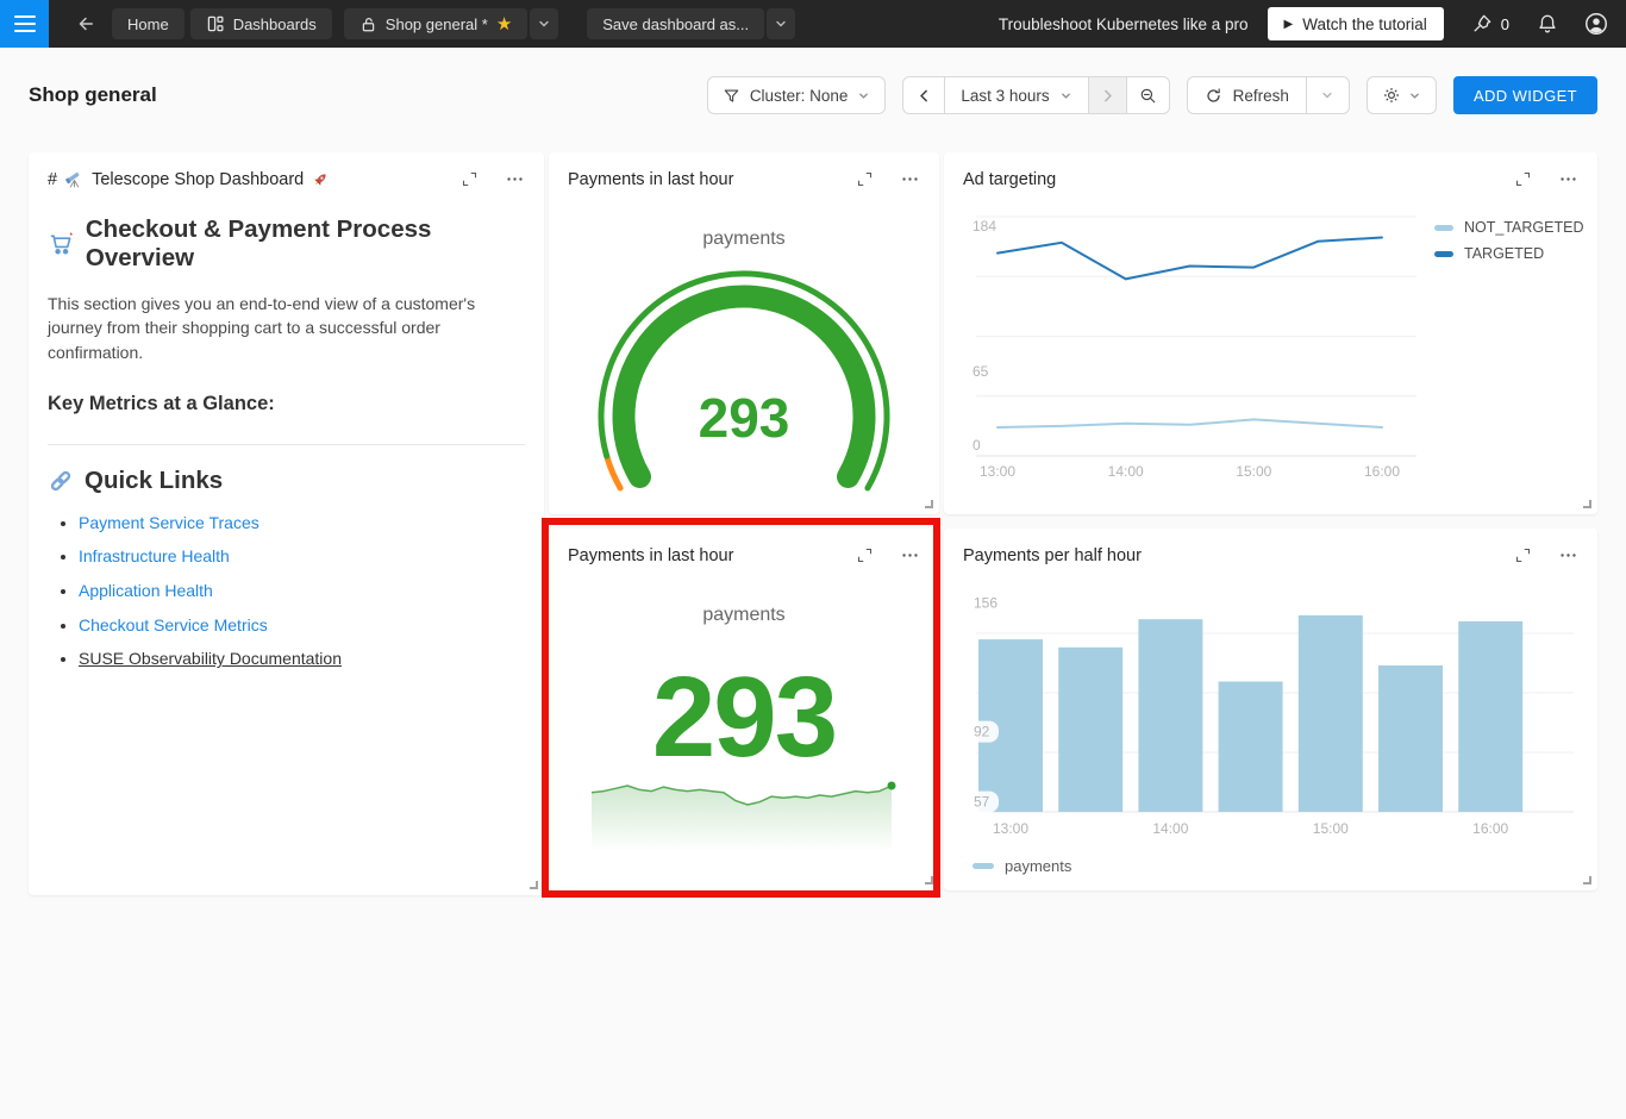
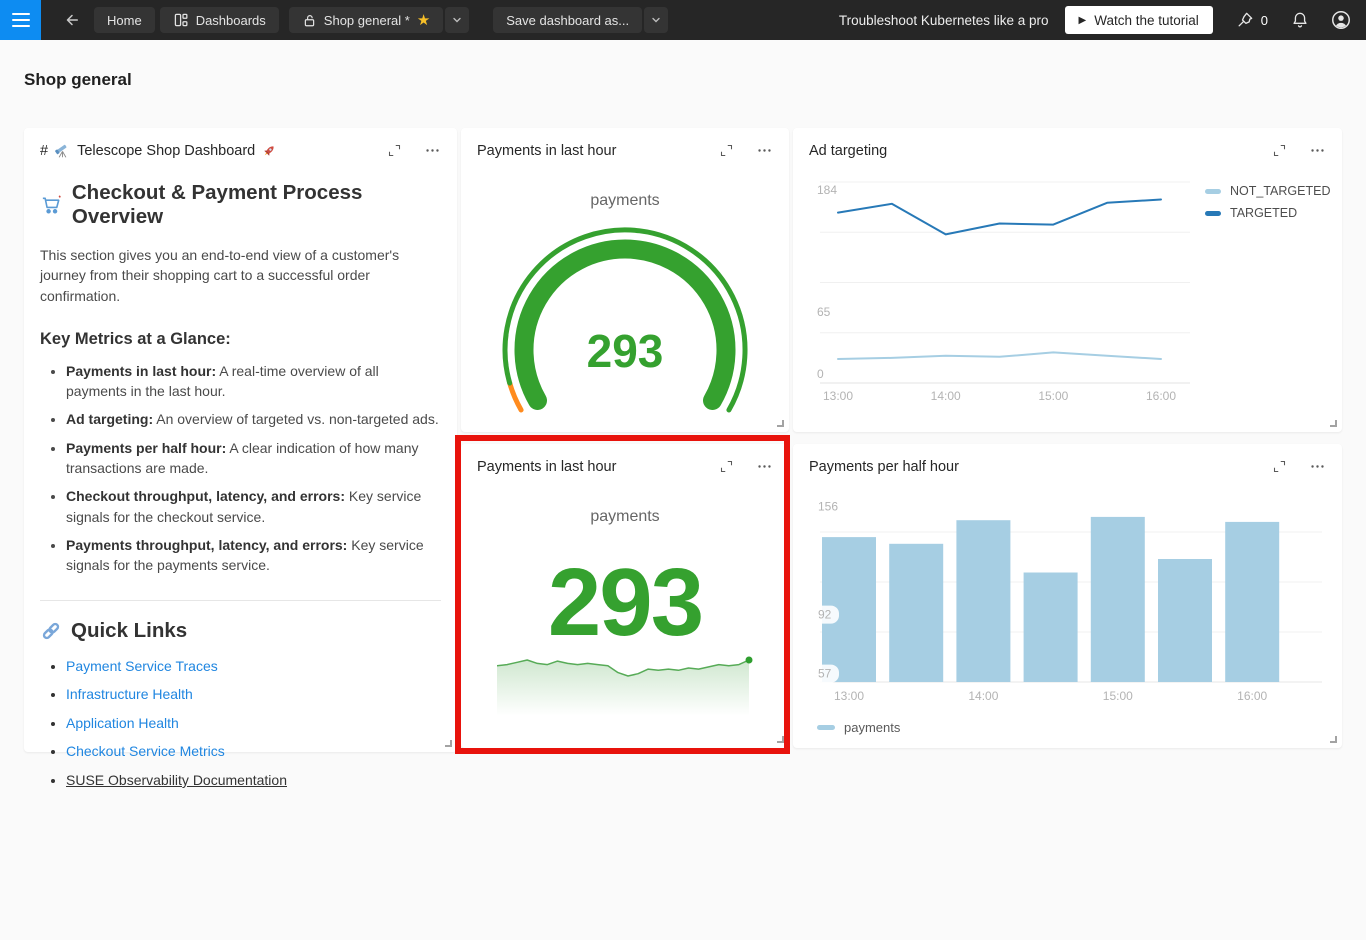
  Home
  Dashboards
  Shop general *
  ★
  Save dashboard as...
  Troubleshoot Kubernetes like a pro
  ▶
  Watch the tutorial
  0
  Shop general
- Cluster: None
- Last 3 hours
- Refresh
- ADD WIDGET
  #
  Telescope Shop Dashboard
  Checkout & Payment Process Overview
  This section gives you an end-to-end view of a customer's journey from their shopping cart to a successful order confirmation.
  Key Metrics at a Glance:
+ Payments in last hour: A real-time overview of all payments in the last hour.
+ Ad targeting: An overview of targeted vs. non-targeted ads.
+ Payments per half hour: A clear indication of how many transactions are made.
+ Checkout throughput, latency, and errors: Key service signals for the checkout service.
+ Payments throughput, latency, and errors: Key service signals for the payments service.
  Quick Links
  Payment Service Traces
  Infrastructure Health
  Application Health
  Checkout Service Metrics
  SUSE Observability Documentation
  Payments in last hour
  payments
  293
  Ad targeting
  184
  65
  0
  13:00
  14:00
  15:00
  16:00
  NOT_TARGETED
  TARGETED
  Payments in last hour
  payments
  293
  Payments per half hour
  156
  92
  57
  13:00
  14:00
  15:00
  16:00
  payments
